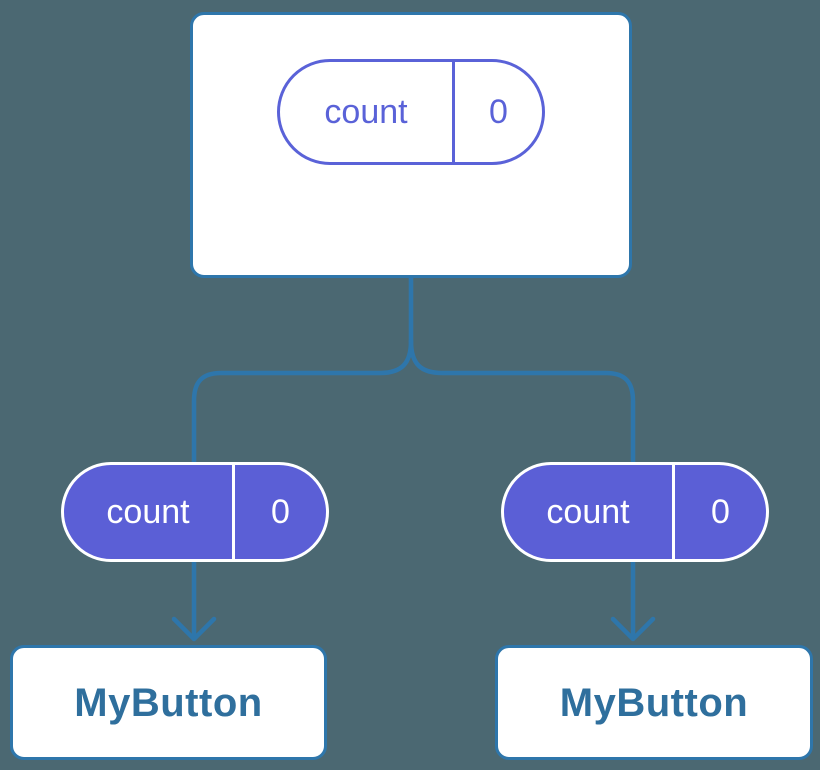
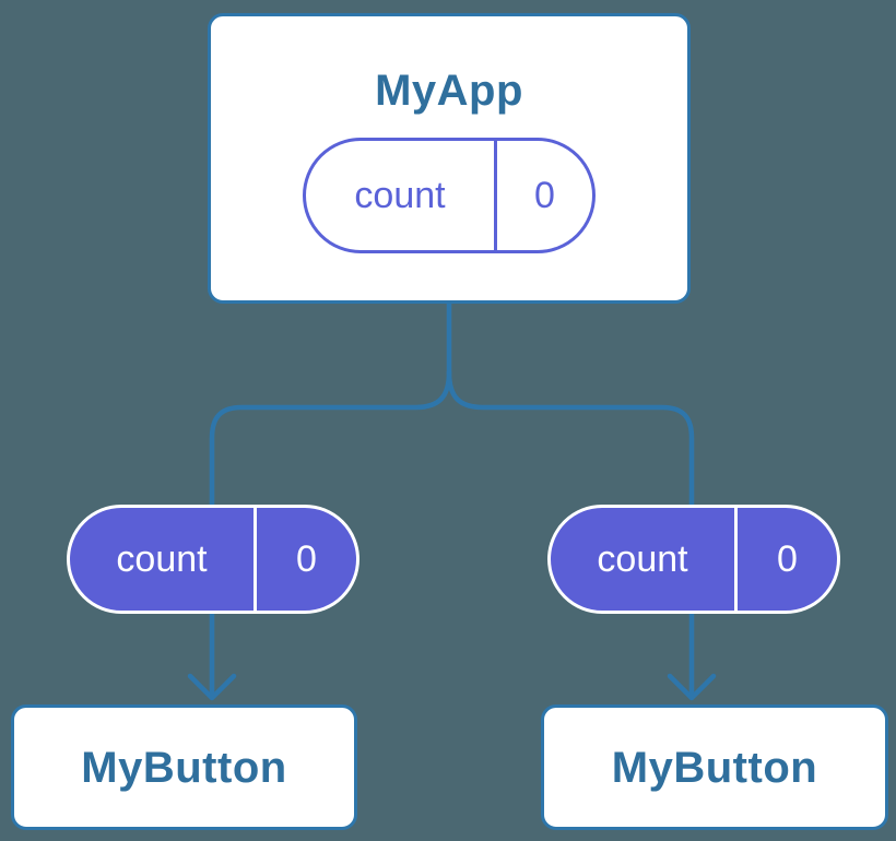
+ MyApp
  count
  0
  count
  0
  count
  0
  MyButton
  MyButton
